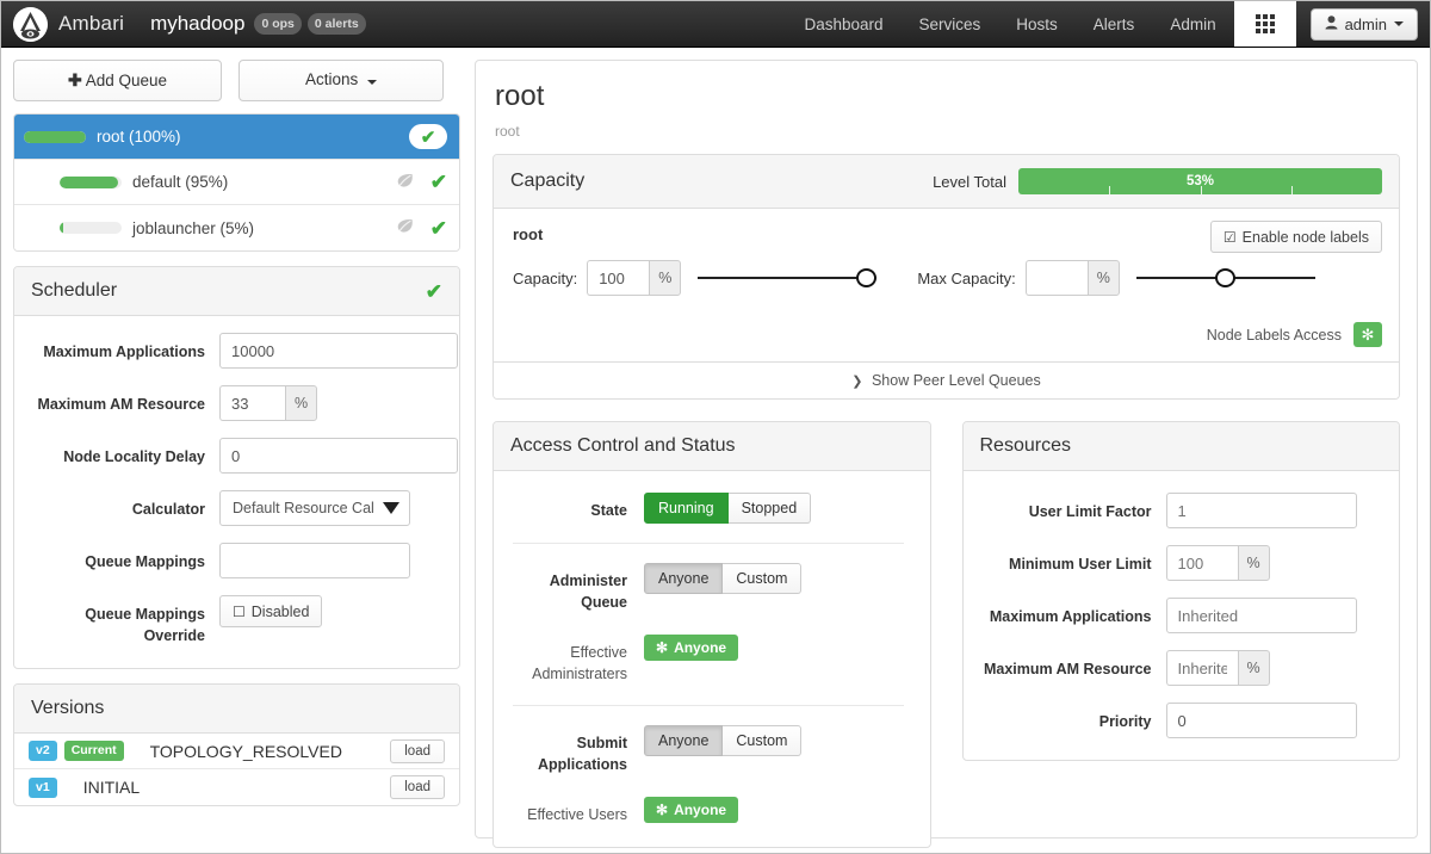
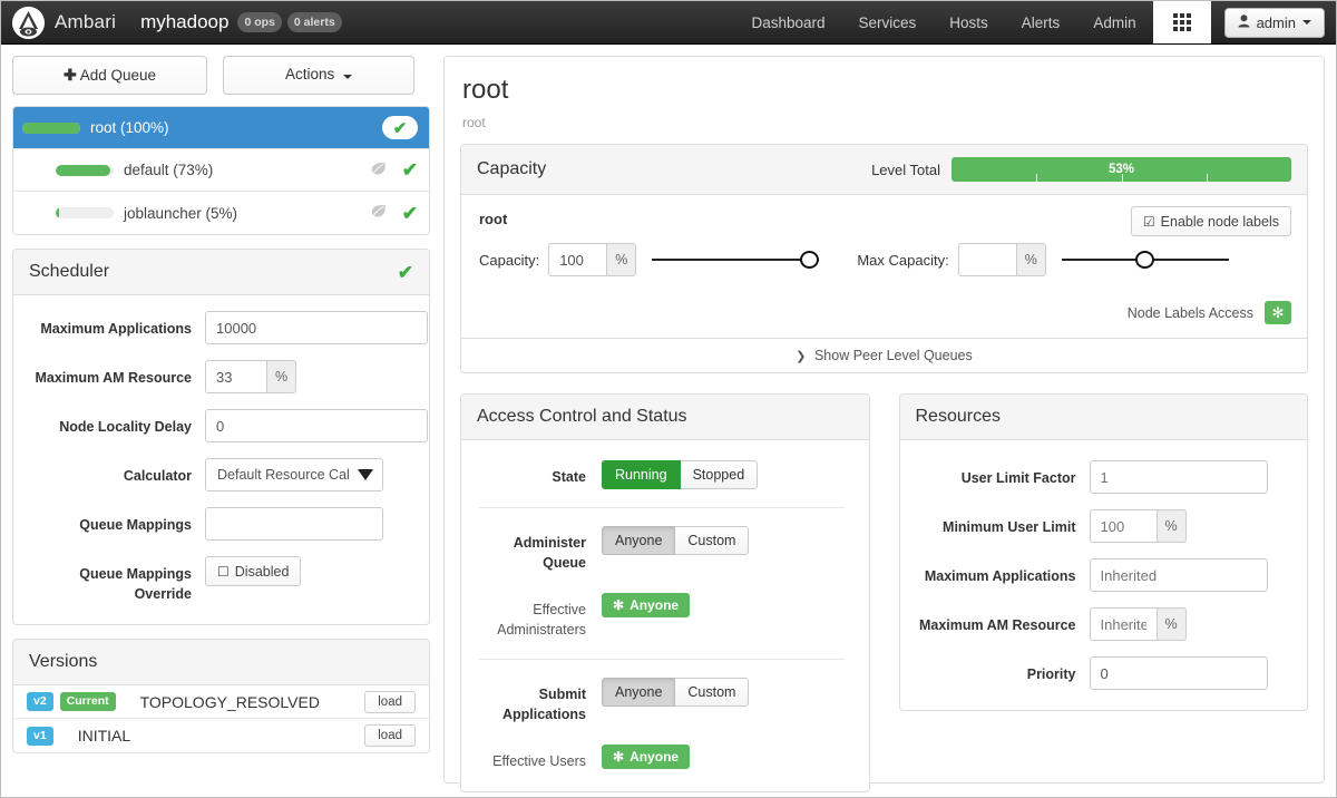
  Ambari
  myhadoop
  0 ops
  0 alerts
  Dashboard
  Services
  Hosts
  Alerts
  Admin
  admin
  ✚ Add Queue
  Actions
  root (100%)
  ✔
- default (95%)
+ default (73%)
  ✔
  joblauncher (5%)
  ✔
  Scheduler
  ✔
  Maximum Applications
  10000
  Maximum AM Resource
  33
  %
  Node Locality Delay
  0
  Calculator
  Default Resource Cal
  Queue Mappings
  Queue Mappings Override
  ☐
  Disabled
  Versions
  v2
  Current
  TOPOLOGY_RESOLVED
  load
  v1
  INITIAL
  load
  root
  root
  Capacity
  Level Total
  53%
  root
  ☑
  Enable node labels
  Capacity:
  100
  %
  Max Capacity:
  %
  Node Labels Access
  ✻
  ❯ Show Peer Level Queues
  Access Control and Status
  State
  Running
  Stopped
  Administer Queue
  Anyone
  Custom
  Effective Administraters
  ✻
  Anyone
  Submit Applications
  Anyone
  Custom
  Effective Users
  ✻
  Anyone
  Resources
  User Limit Factor
  1
  Minimum User Limit
  100
  %
  Maximum Applications
  Inherited
  Maximum AM Resource
  Inherite
  %
  Priority
  0
